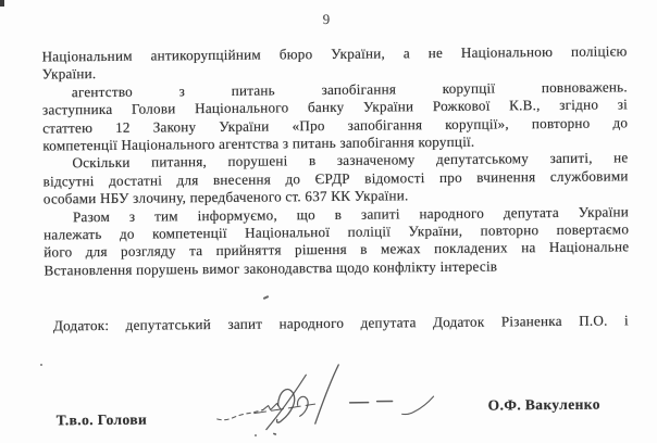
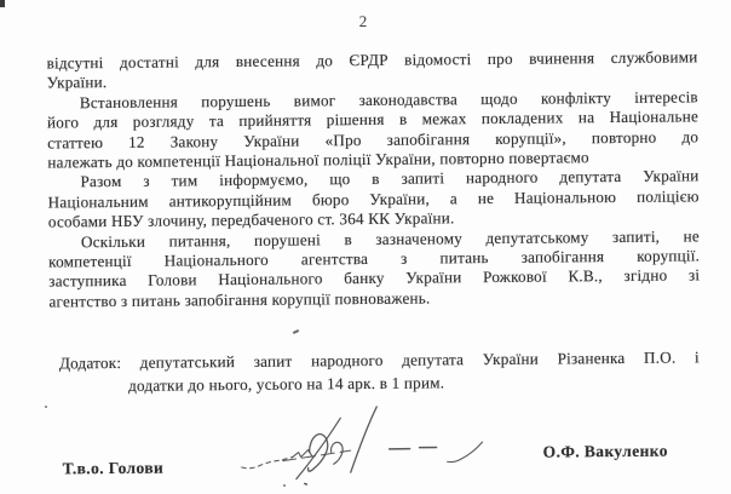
- 9
+ 2
- Національним антикорупційним бюро України, а не Національною поліцією
+ відсутні достатні для внесення до ЄРДР відомості про вчинення службовими
  України.
- агентство з питань запобігання корупції повноважень.
+ Встановлення порушень вимог законодавства щодо конфлікту інтересів
- заступника Голови Національного банку України Рожкової К.В., згідно зі
+ його для розгляду та прийняття рішення в межах покладених на Національне
  статтею 12 Закону України «Про запобігання корупції», повторно до
- компетенції Національного агентства з питань запобігання корупції.
+ належать до компетенції Національної поліції України, повторно повертаємо
- Оскільки питання, порушені в зазначеному депутатському запиті, не
+ Разом з тим інформуємо, що в запиті народного депутата України
- відсутні достатні для внесення до ЄРДР відомості про вчинення службовими
+ Національним антикорупційним бюро України, а не Національною поліцією
- особами НБУ злочину, передбаченого ст. 637 КК України.
+ особами НБУ злочину, передбаченого ст. 364 КК України.
- Разом з тим інформуємо, що в запиті народного депутата України
+ Оскільки питання, порушені в зазначеному депутатському запиті, не
- належать до компетенції Національної поліції України, повторно повертаємо
+ компетенції Національного агентства з питань запобігання корупції.
- його для розгляду та прийняття рішення в межах покладених на Національне
+ заступника Голови Національного банку України Рожкової К.В., згідно зі
- Встановлення порушень вимог законодавства щодо конфлікту інтересів
+ агентство з питань запобігання корупції повноважень.
- Додаток: депутатський запит народного депутата Додаток Різаненка П.О. і
+ Додаток: депутатський запит народного депутата України Різаненка П.О. і
+ додатки до нього, усього на 14 арк. в 1 прим.
  Т.в.о. Голови
  О.Ф. Вакуленко
